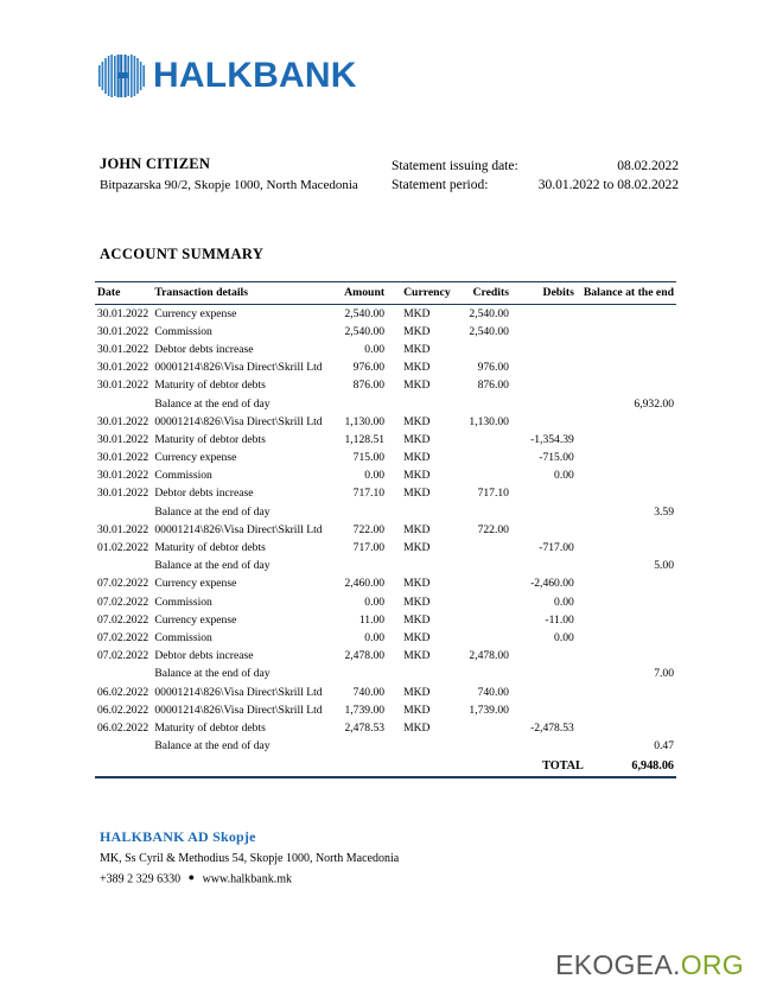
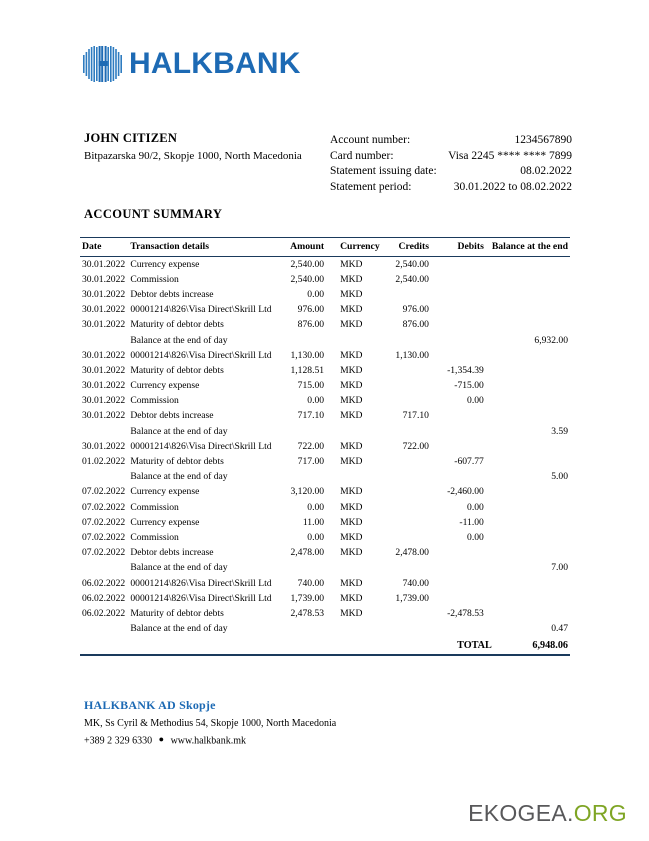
  HALKBANK
  JOHN CITIZEN
  Bitpazarska 90/2, Skopje 1000, North Macedonia
+ Account number:
+ 1234567890
+ Card number:
+ Visa 2245 **** **** 7899
  Statement issuing date:
  08.02.2022
  Statement period:
  30.01.2022 to 08.02.2022
  ACCOUNT SUMMARY
  Date	Transaction details	Amount	Currency	Credits	Debits	Balance at the end
  30.01.2022	Currency expense	2,540.00	MKD	2,540.00
  30.01.2022	Commission	2,540.00	MKD	2,540.00
  30.01.2022	Debtor debts increase	0.00	MKD
  30.01.2022	00001214\826\Visa Direct\Skrill Ltd	976.00	MKD	976.00
  30.01.2022	Maturity of debtor debts	876.00	MKD	876.00
  	Balance at the end of day					6,932.00
  30.01.2022	00001214\826\Visa Direct\Skrill Ltd	1,130.00	MKD	1,130.00
  30.01.2022	Maturity of debtor debts	1,128.51	MKD		-1,354.39
  30.01.2022	Currency expense	715.00	MKD		-715.00
  30.01.2022	Commission	0.00	MKD		0.00
  30.01.2022	Debtor debts increase	717.10	MKD	717.10
  	Balance at the end of day					3.59
  30.01.2022	00001214\826\Visa Direct\Skrill Ltd	722.00	MKD	722.00
- 01.02.2022	Maturity of debtor debts	717.00	MKD		-717.00
+ 01.02.2022	Maturity of debtor debts	717.00	MKD		-607.77
  	Balance at the end of day					5.00
- 07.02.2022	Currency expense	2,460.00	MKD		-2,460.00
+ 07.02.2022	Currency expense	3,120.00	MKD		-2,460.00
  07.02.2022	Commission	0.00	MKD		0.00
  07.02.2022	Currency expense	11.00	MKD		-11.00
  07.02.2022	Commission	0.00	MKD		0.00
  07.02.2022	Debtor debts increase	2,478.00	MKD	2,478.00
  	Balance at the end of day					7.00
  06.02.2022	00001214\826\Visa Direct\Skrill Ltd	740.00	MKD	740.00
  06.02.2022	00001214\826\Visa Direct\Skrill Ltd	1,739.00	MKD	1,739.00
  06.02.2022	Maturity of debtor debts	2,478.53	MKD		-2,478.53
  	Balance at the end of day					0.47
  	TOTAL	6,948.06
  HALKBANK AD Skopje
  MK, Ss Cyril & Methodius 54, Skopje 1000, North Macedonia
  +389 2 329 6330 ● www.halkbank.mk
  EKOGEA.ORG
